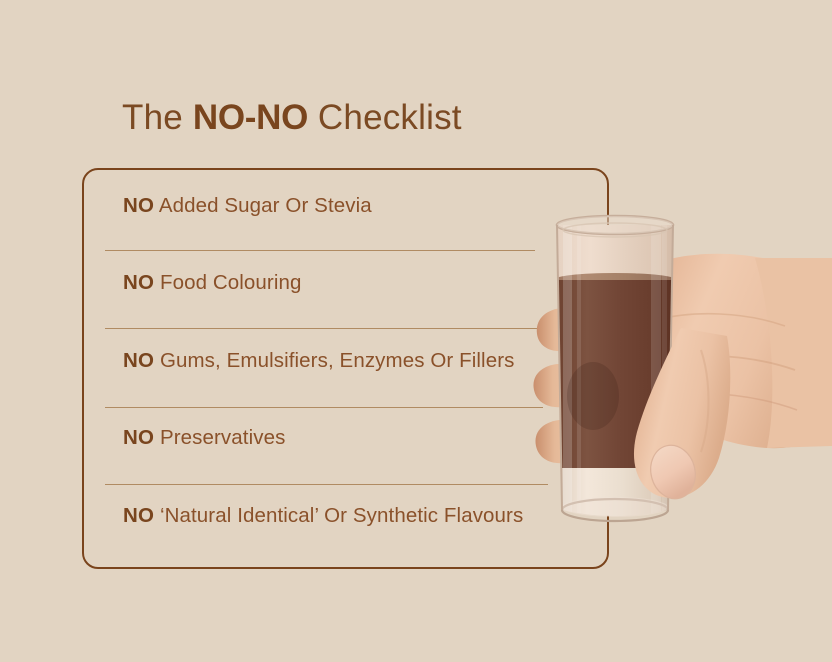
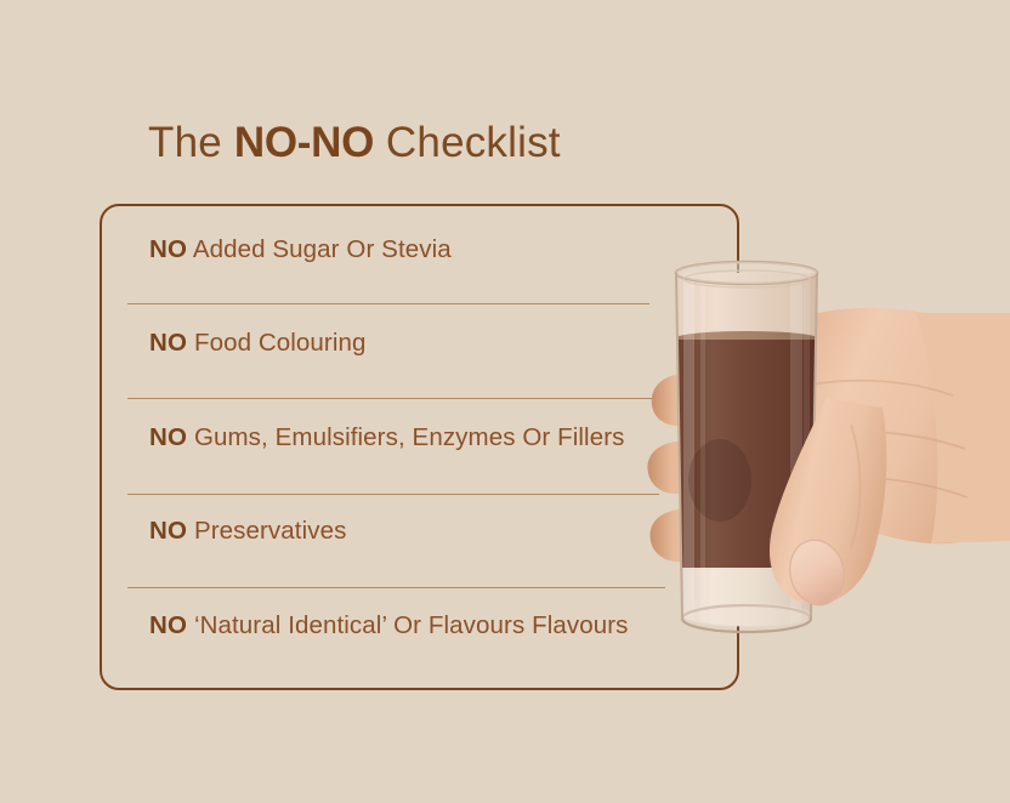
  The NO-NO Checklist
  NO Added Sugar Or Stevia
  NO Food Colouring
  NO Gums, Emulsifiers, Enzymes Or Fillers
  NO Preservatives
- NO ‘Natural Identical’ Or Synthetic Flavours
+ NO ‘Natural Identical’ Or Flavours Flavours
